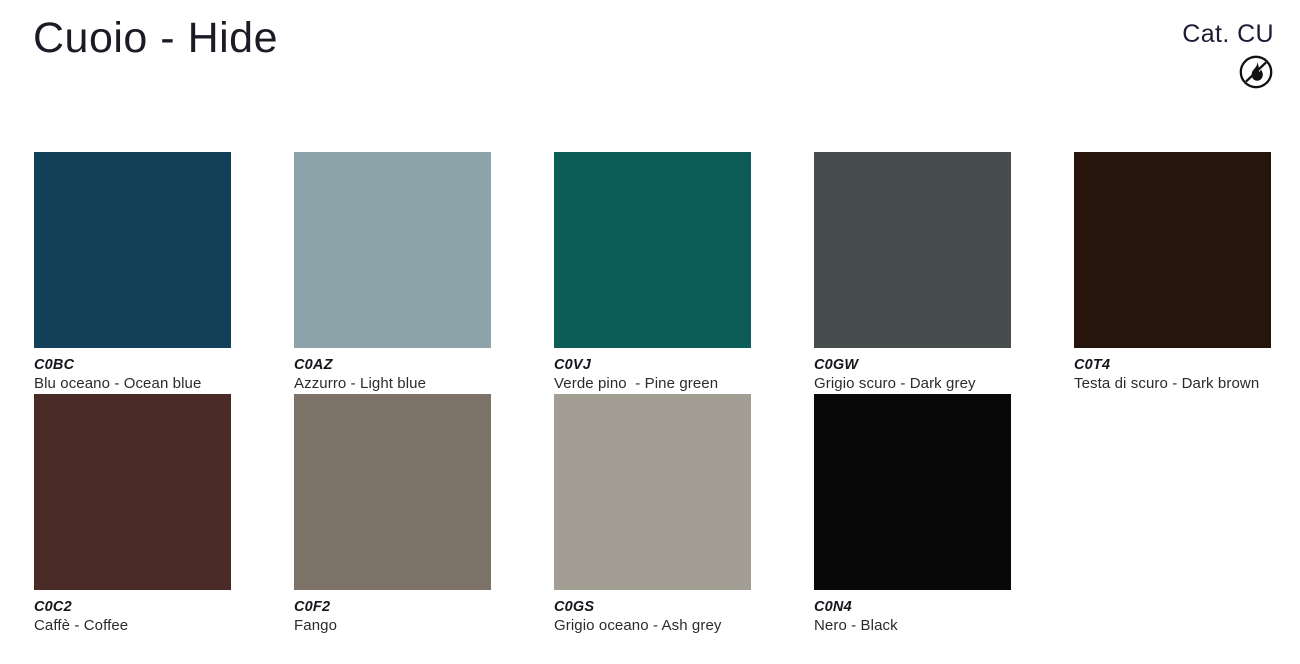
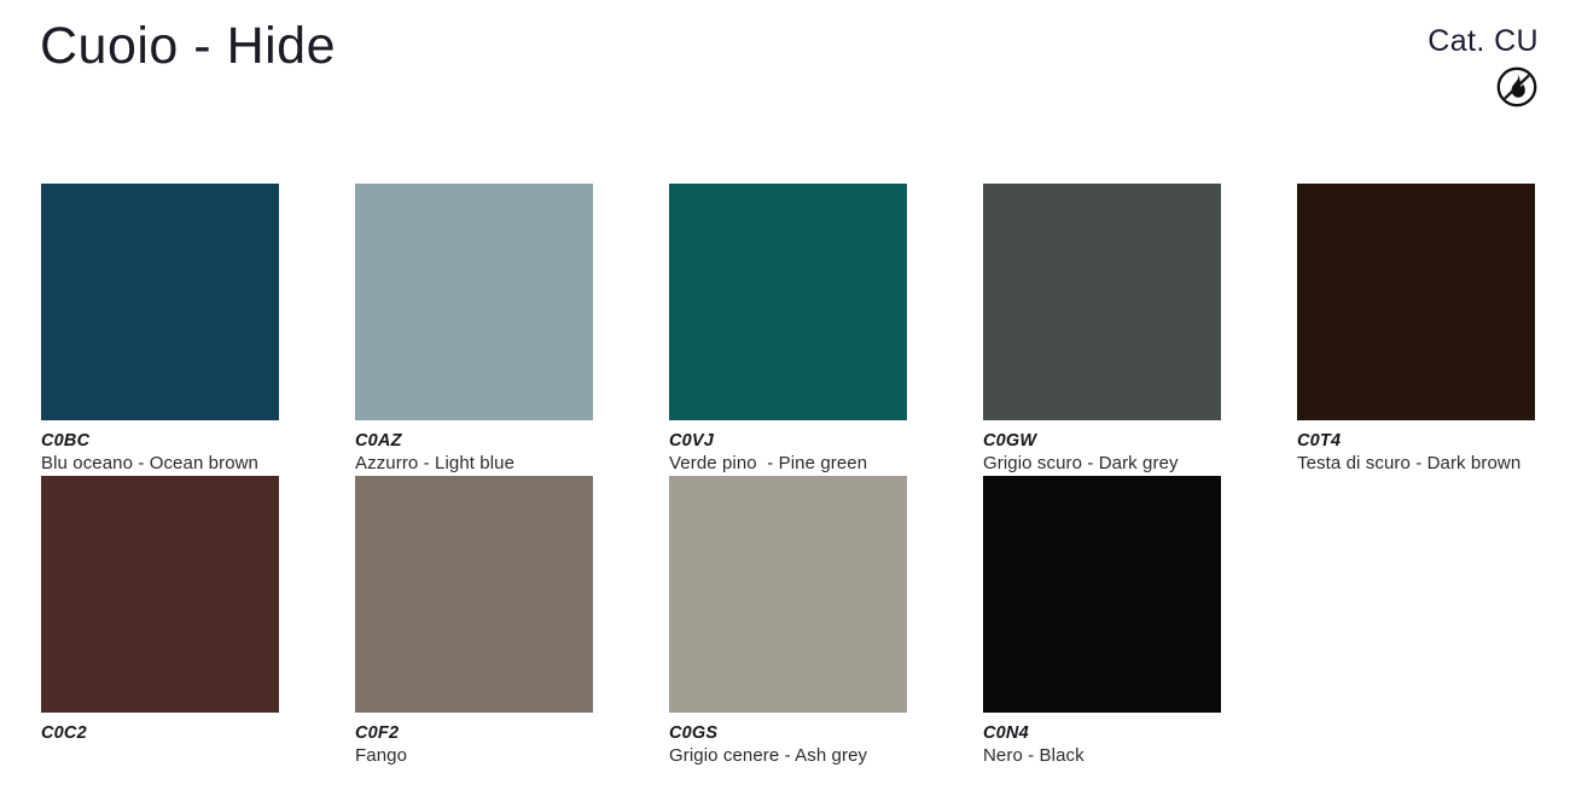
  Cuoio - Hide
  Cat. CU
  C0BC
- Blu oceano - Ocean blue
+ Blu oceano - Ocean brown
  C0AZ
  Azzurro - Light blue
  C0VJ
  Verde pino - Pine green
  C0GW
  Grigio scuro - Dark grey
  C0T4
  Testa di scuro - Dark brown
  C0C2
- Caffè - Coffee
  C0F2
  Fango
  C0GS
- Grigio oceano - Ash grey
+ Grigio cenere - Ash grey
  C0N4
  Nero - Black
